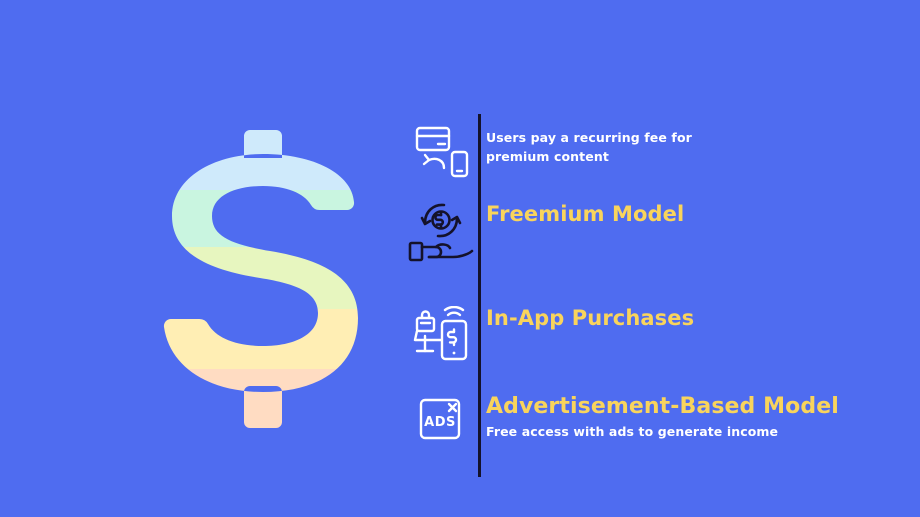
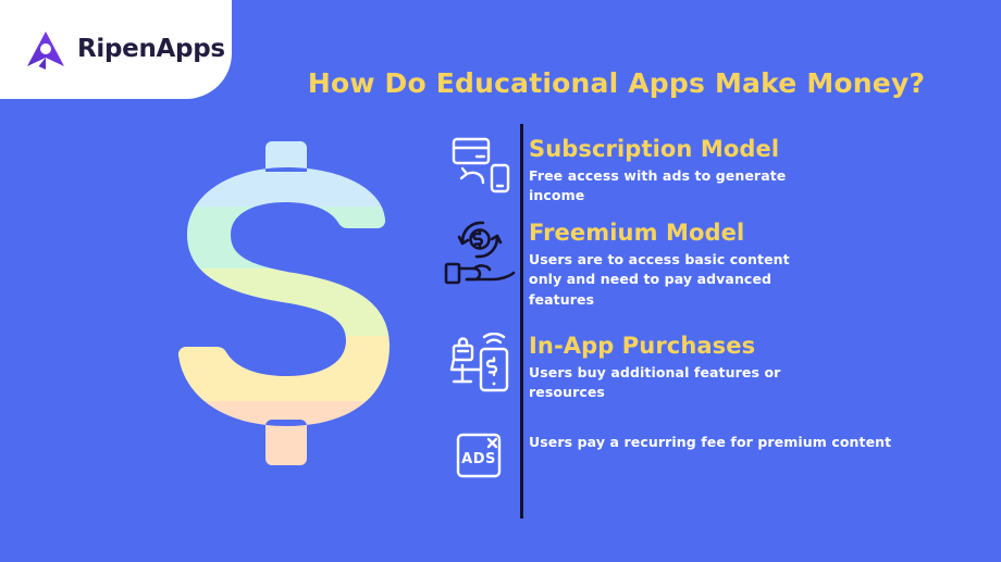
+ RipenApps
+ How Do Educational Apps Make Money?
+ Subscription Model
- Users pay a recurring fee for premium content
+ Free access with ads to generate income
  Freemium Model
+ Users are to access basic content only and need to pay advanced features
  In-App Purchases
+ Users buy additional features or resources
  ADS
- Advertisement-Based Model
- Free access with ads to generate income
+ Users pay a recurring fee for premium content
